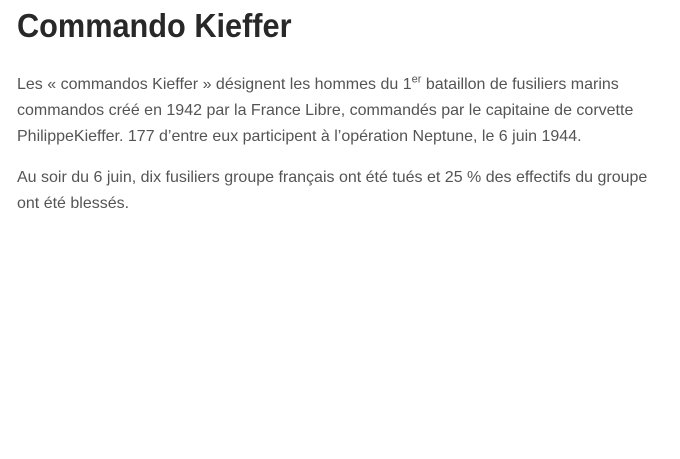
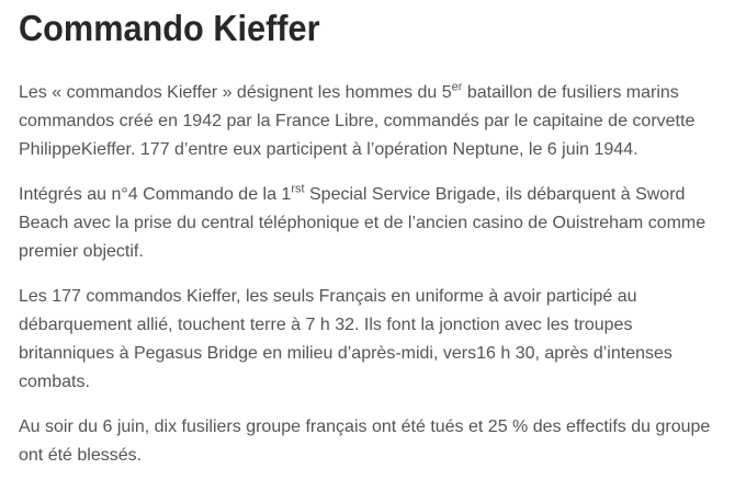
  Commando Kieffer
- Les « commandos Kieffer » désignent les hommes du 1er bataillon de fusiliers marins commandos créé en 1942 par la France Libre, commandés par le capitaine de corvette PhilippeKieffer. 177 d’entre eux participent à l’opération Neptune, le 6 juin 1944.
+ Les « commandos Kieffer » désignent les hommes du 5er bataillon de fusiliers marins commandos créé en 1942 par la France Libre, commandés par le capitaine de corvette PhilippeKieffer. 177 d’entre eux participent à l’opération Neptune, le 6 juin 1944.
+ Intégrés au n°4 Commando de la 1rst Special Service Brigade, ils débarquent à Sword Beach avec la prise du central téléphonique et de l’ancien casino de Ouistreham comme premier objectif.
+ Les 177 commandos Kieffer, les seuls Français en uniforme à avoir participé au débarquement allié, touchent terre à 7 h 32. Ils font la jonction avec les troupes britanniques à Pegasus Bridge en milieu d’après-midi, vers16 h 30, après d’intenses combats.
  Au soir du 6 juin, dix fusiliers groupe français ont été tués et 25 % des effectifs du groupe ont été blessés.
